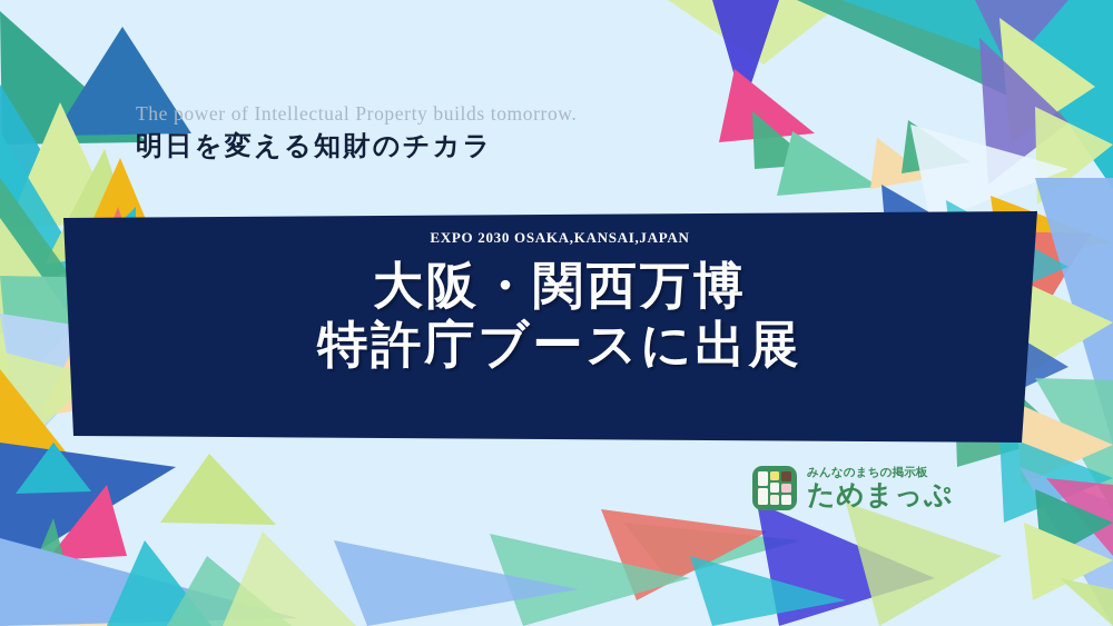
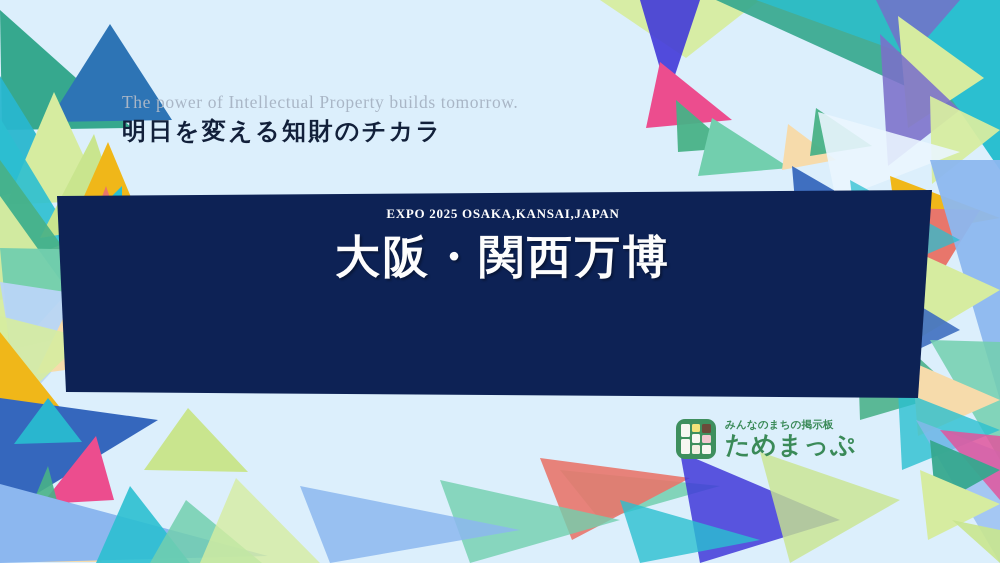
  The power of Intellectual Property builds tomorrow.
  明日を変える知財のチカラ
- EXPO 2030 OSAKA,KANSAI,JAPAN
+ EXPO 2025 OSAKA,KANSAI,JAPAN
  大阪・関西万博
- 特許庁ブースに出展
  みんなのまちの掲示板
  ためまっぷ
